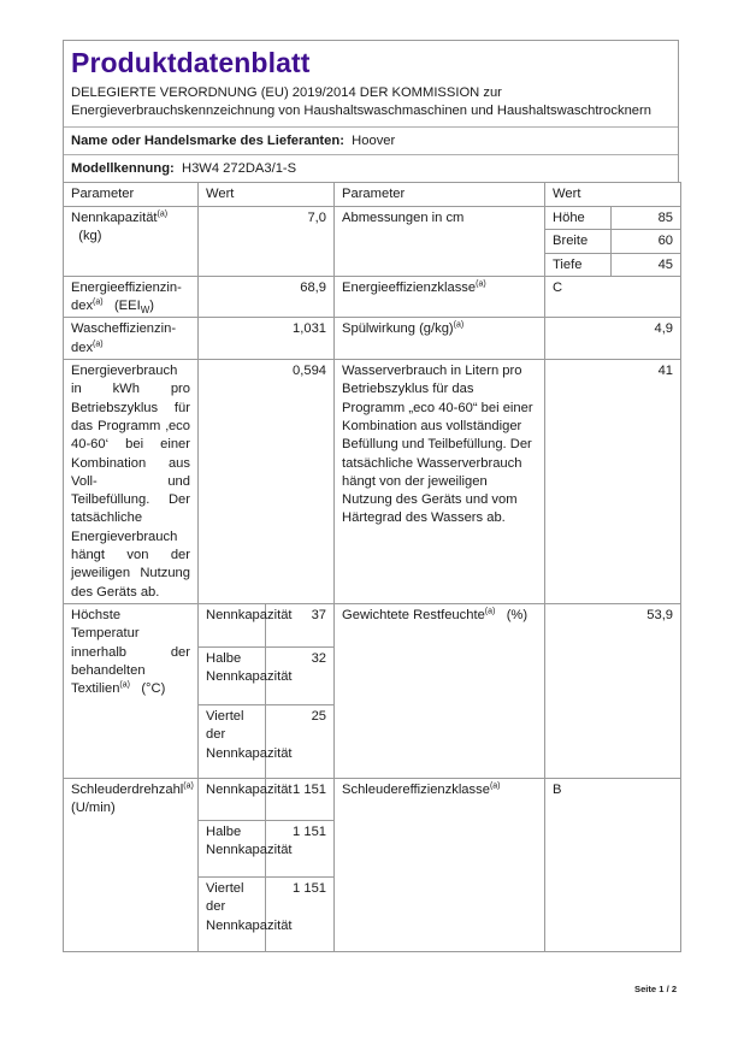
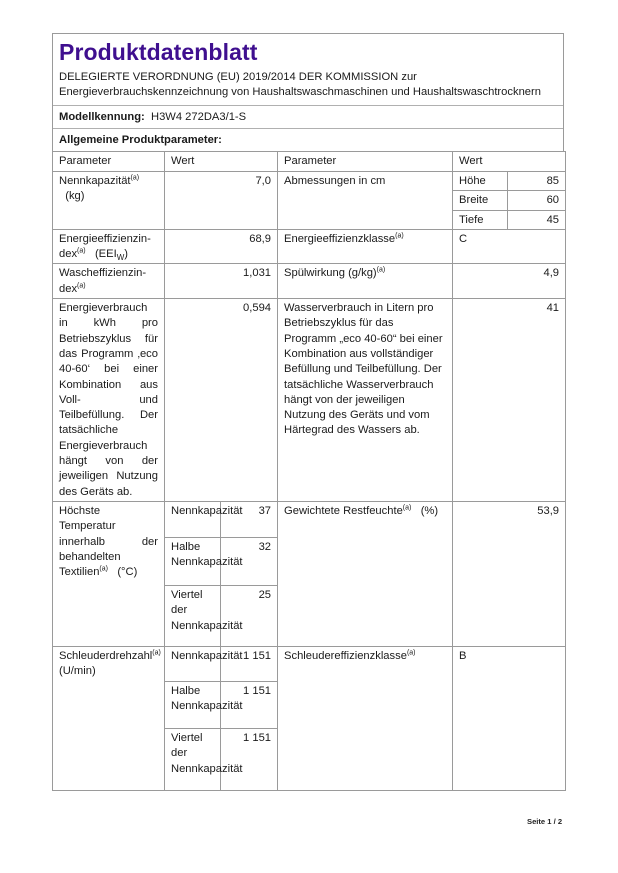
  Produktdatenblatt
  DELEGIERTE VERORDNUNG (EU) 2019/2014 DER KOMMISSION zur
  Energieverbrauchskennzeichnung von Haushaltswaschmaschinen und Haushaltswaschtrocknern
- Name oder Handelsmarke des Lieferanten: Hoover
  Modellkennung: H3W4 272DA3/1-S
+ Allgemeine Produktparameter:
  Parameter	Wert	Parameter	Wert
  Nennkapazität (kg)	7,0	Abmessungen in cm	Höhe	85
  Breite	60
  Tiefe	45
  Energieeffizienzin- dex (EEIW)	68,9	Energieeffizienzklasse	C
  Wascheffizienzin- dex	1,031	Spülwirkung (g/kg)	4,9
  Energieverbrauch in kWh pro Betriebszyklus für das Programm ‚eco 40-60‘ bei einer Kombination aus Voll- und Teilbefüllung. Der tatsächliche Energieverbrauch hängt von der jeweiligen Nutzung des Geräts ab.	0,594	Wasserverbrauch in Litern pro Betriebszyklus für das Programm „eco 40-60“ bei einer Kombination aus vollständiger Befüllung und Teilbefüllung. Der tatsächliche Wasserverbrauch hängt von der jeweiligen Nutzung des Geräts und vom Härtegrad des Wassers ab.	41
  Höchste Temperatur innerhalb der behandelten Textilien (°C)	Nennkapazität	37	Gewichtete Restfeuchte (%)	53,9
  Halbe Nennkapazität	32
  Viertel der Nennkapazität	25
  Schleuderdrehzahl (U/min)	Nennkapazität	1 151	Schleudereffizienzklasse	B
  Halbe Nennkapazität	1 151
  Viertel der Nennkapazität	1 151
  Seite 1 / 2
